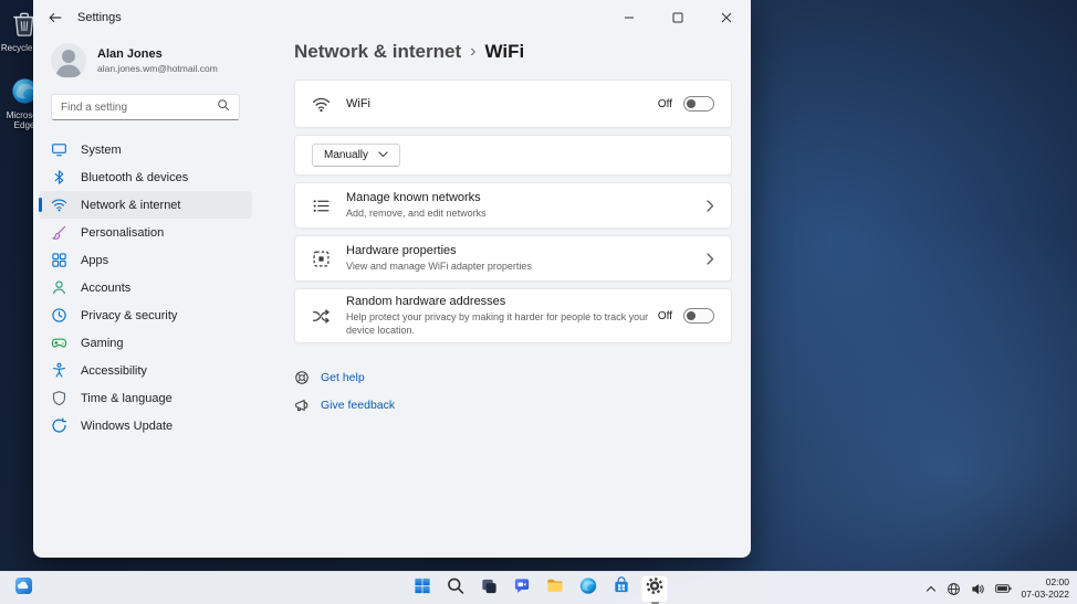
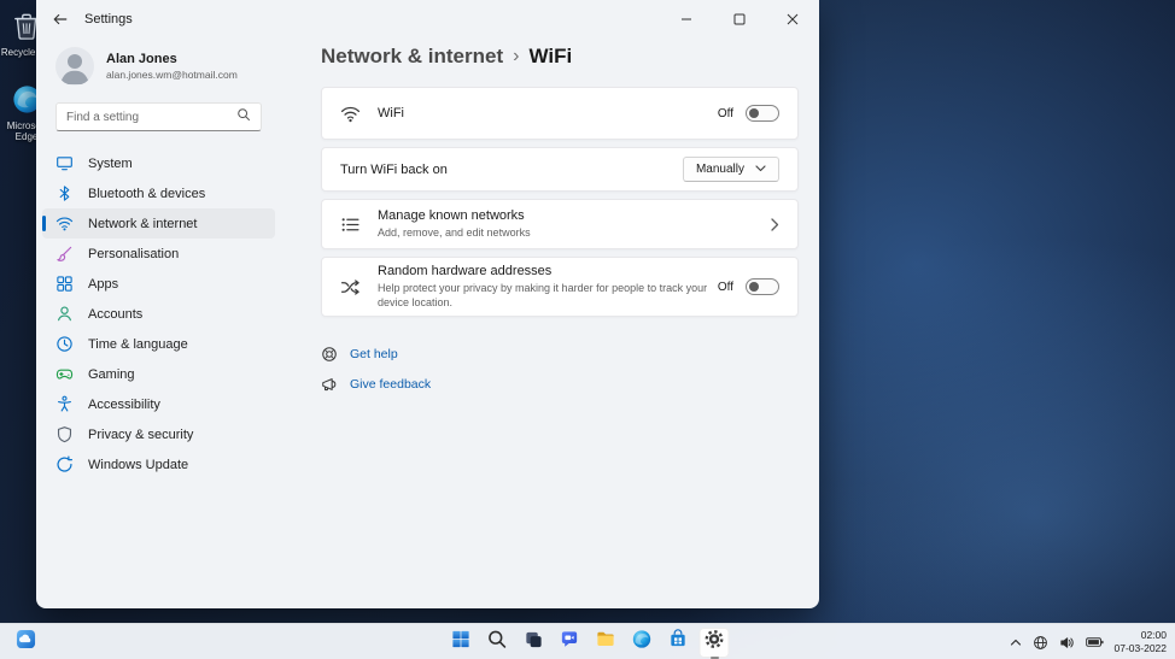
  Recycle
  Settings
  Alan Jones
  alan.jones.wm@hotmail.com
  Find a setting
  System
  Bluetooth & devices
  Network & internet
  Personalisation
  Apps
  Accounts
- Privacy & security
+ Time & language
  Gaming
  Accessibility
- Time & language
+ Privacy & security
  Windows Update
  Network & internet
  ›
  WiFi
  WiFi
  Off
+ Turn WiFi back on
  Manually
  Manage known networks
  Add, remove, and edit networks
- Hardware properties
- View and manage WiFi adapter properties
  Random hardware addresses
  Help protect your privacy by making it harder for people to track your device location.
  Off
  Get help
  Give feedback
  02:00
  07-03-2022
